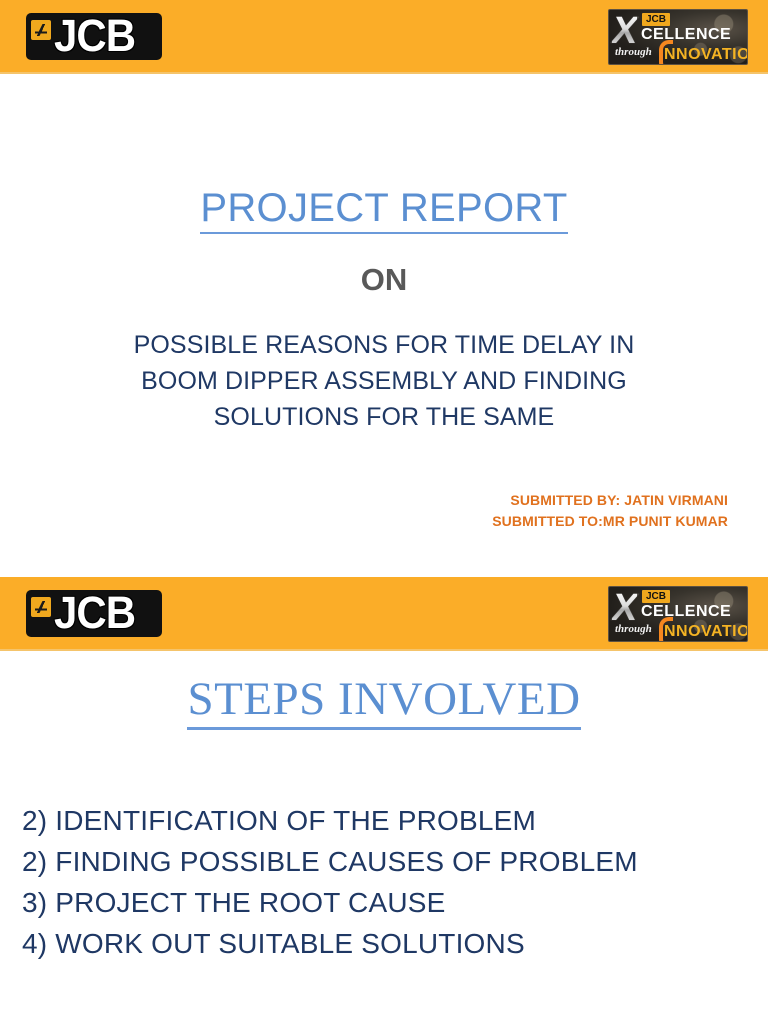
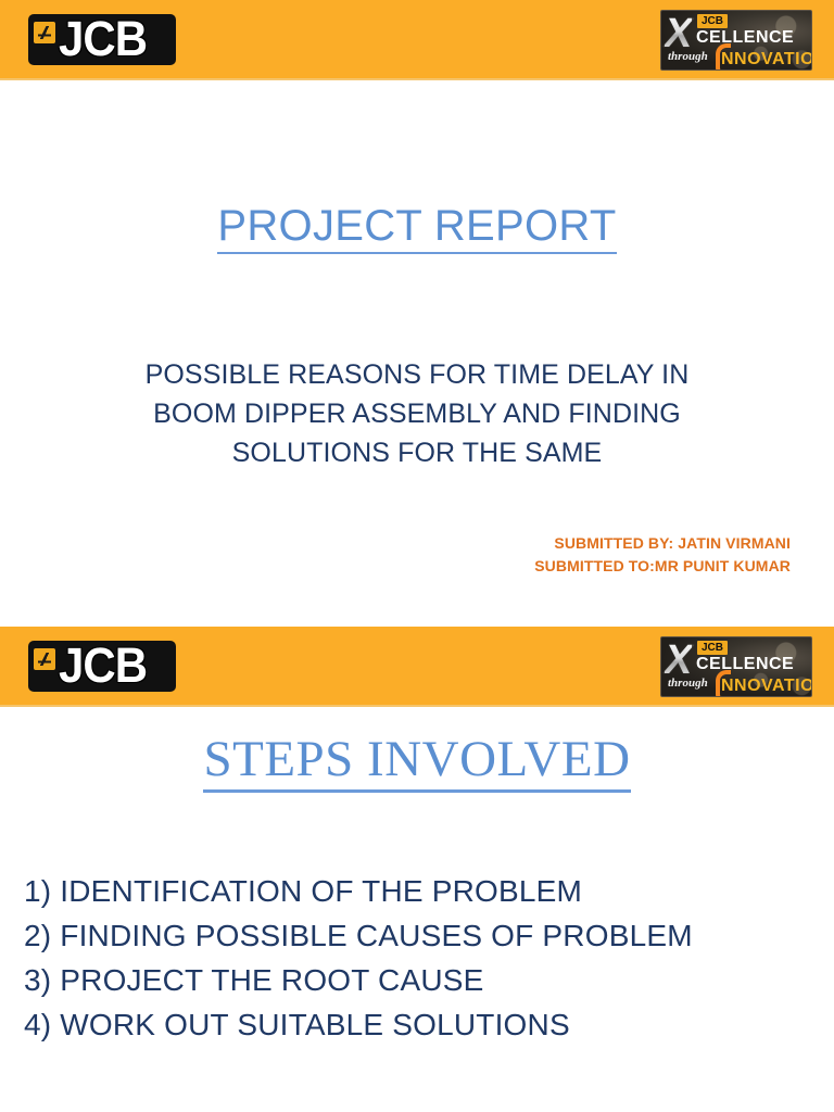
  JCB
  X
  JCB
  CELLENCE
  through
  NNOVATIO
  PROJECT REPORT
- ON
  POSSIBLE REASONS FOR TIME DELAY IN BOOM DIPPER ASSEMBLY AND FINDING SOLUTIONS FOR THE SAME
  SUBMITTED BY: JATIN VIRMANI
  SUBMITTED TO:MR PUNIT KUMAR
  JCB
  X
  JCB
  CELLENCE
  through
  NNOVATIO
  STEPS INVOLVED
- 2) IDENTIFICATION OF THE PROBLEM
+ 1) IDENTIFICATION OF THE PROBLEM
  2) FINDING POSSIBLE CAUSES OF PROBLEM
  3) PROJECT THE ROOT CAUSE
  4) WORK OUT SUITABLE SOLUTIONS
